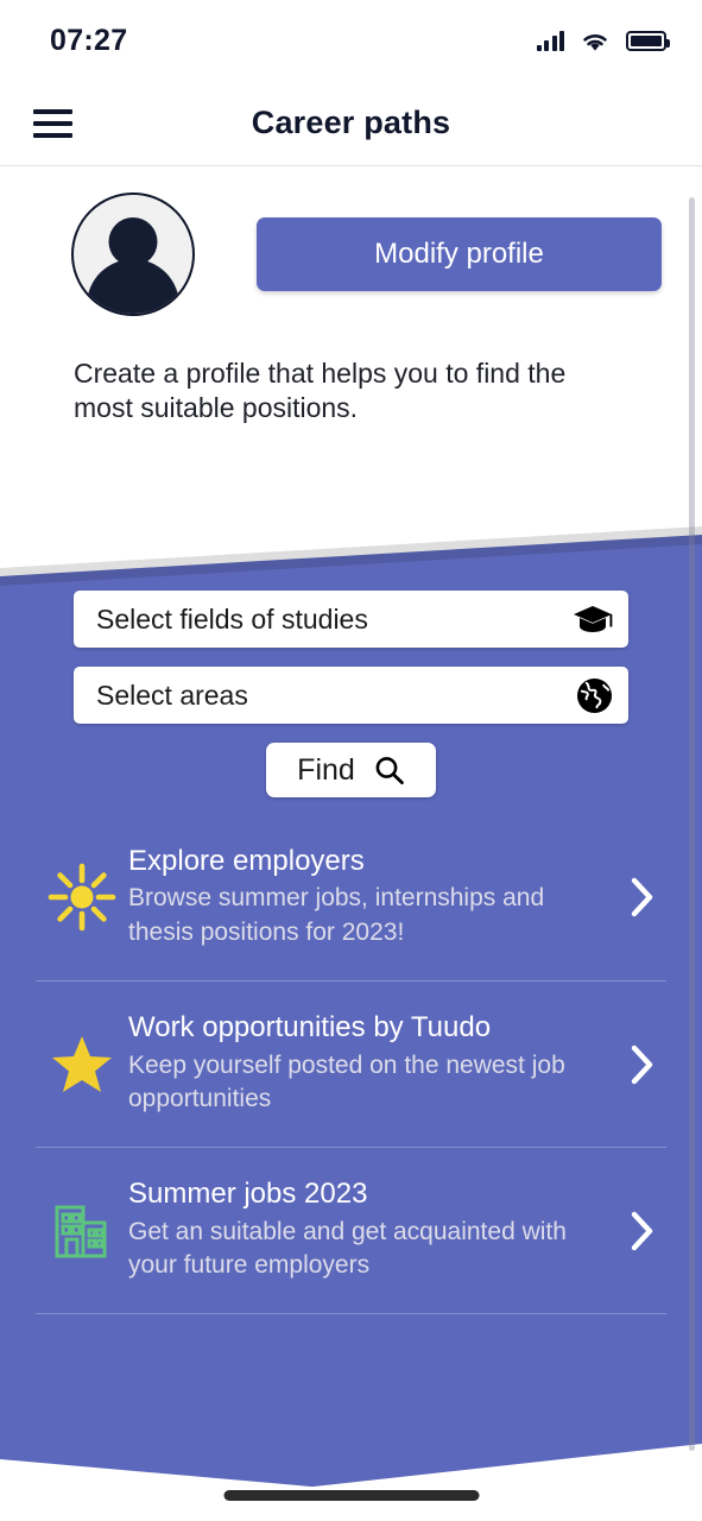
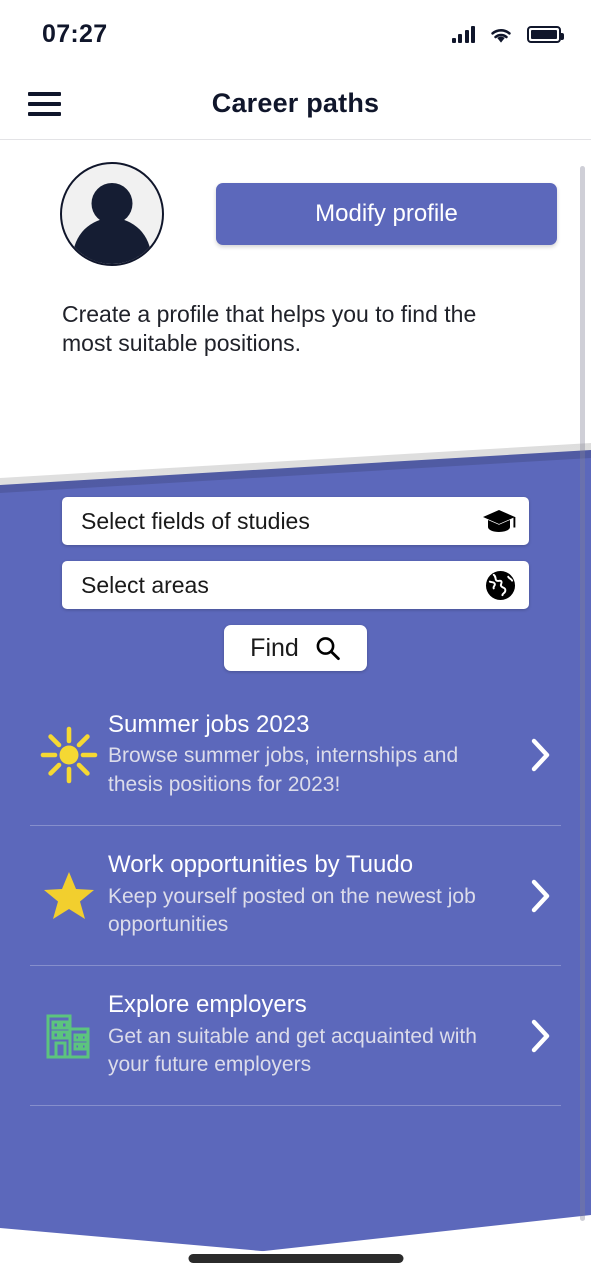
  07:27
  Career paths
  Modify profile
  Create a profile that helps you to find the most suitable positions.
  Select fields of studies
  Select areas
  Find
- Explore employers
+ Summer jobs 2023
  Browse summer jobs, internships and thesis positions for 2023!
  Work opportunities by Tuudo
  Keep yourself posted on the newest job opportunities
- Summer jobs 2023
+ Explore employers
  Get an suitable and get acquainted with your future employers
